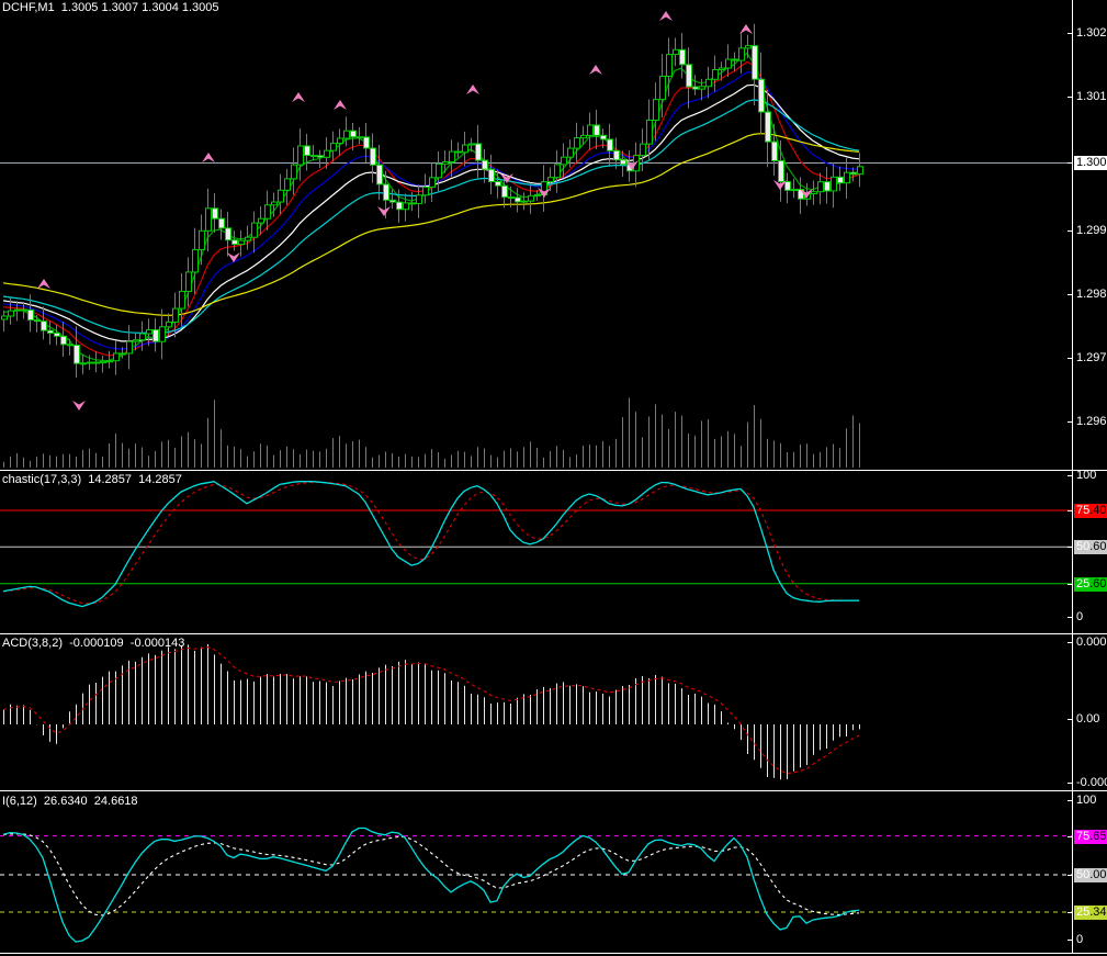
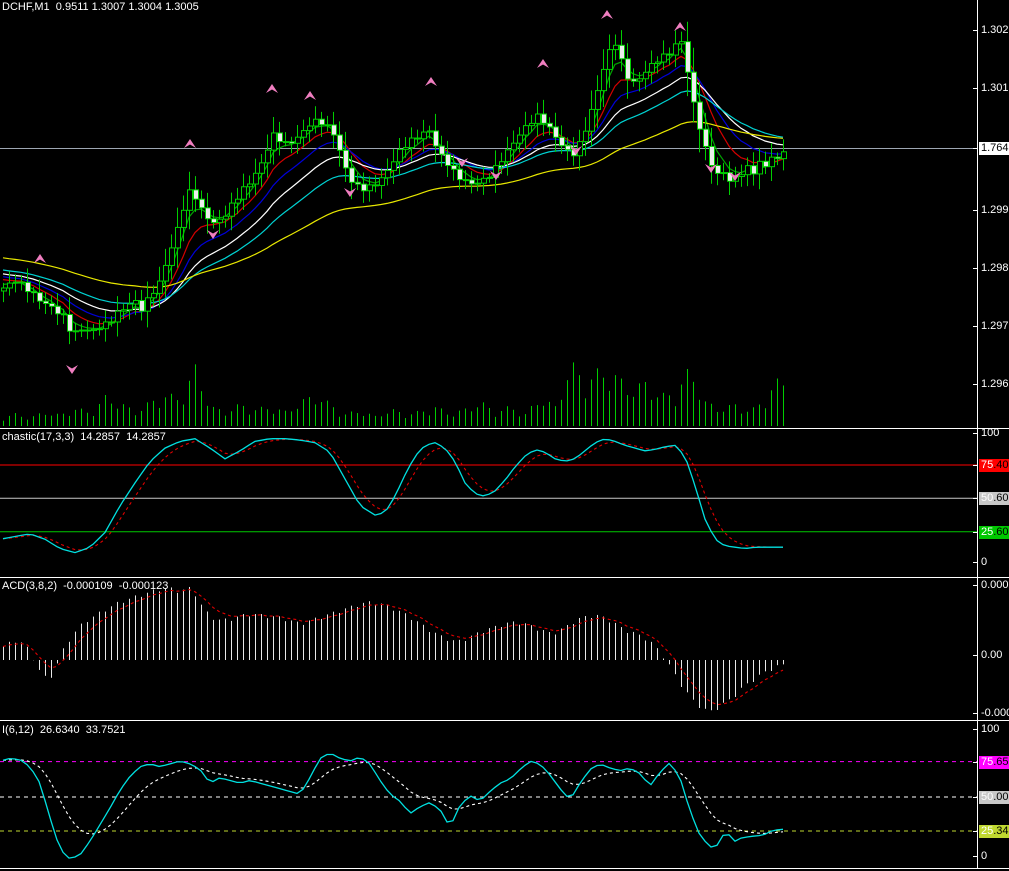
- DCHF,M1 1.3005 1.3007 1.3004 1.3005
+ DCHF,M1 0.9511 1.3007 1.3004 1.3005
  chastic(17,3,3) 14.2857 14.2857
- ACD(3,8,2) -0.000109 -0.000143
+ ACD(3,8,2) -0.000109 -0.000123
- I(6,12) 26.6340 24.6618
+ I(6,12) 26.6340 33.7521
  1.302
  1.301
  1.299
  1.298
  1.297
  1.296
- 1.300
+ 1.764
  100
  0
  75.40
  50.60
  25.60
  0.000
  0.00
  -0.00
  100
  0
  75.65
  50.00
  25.34
